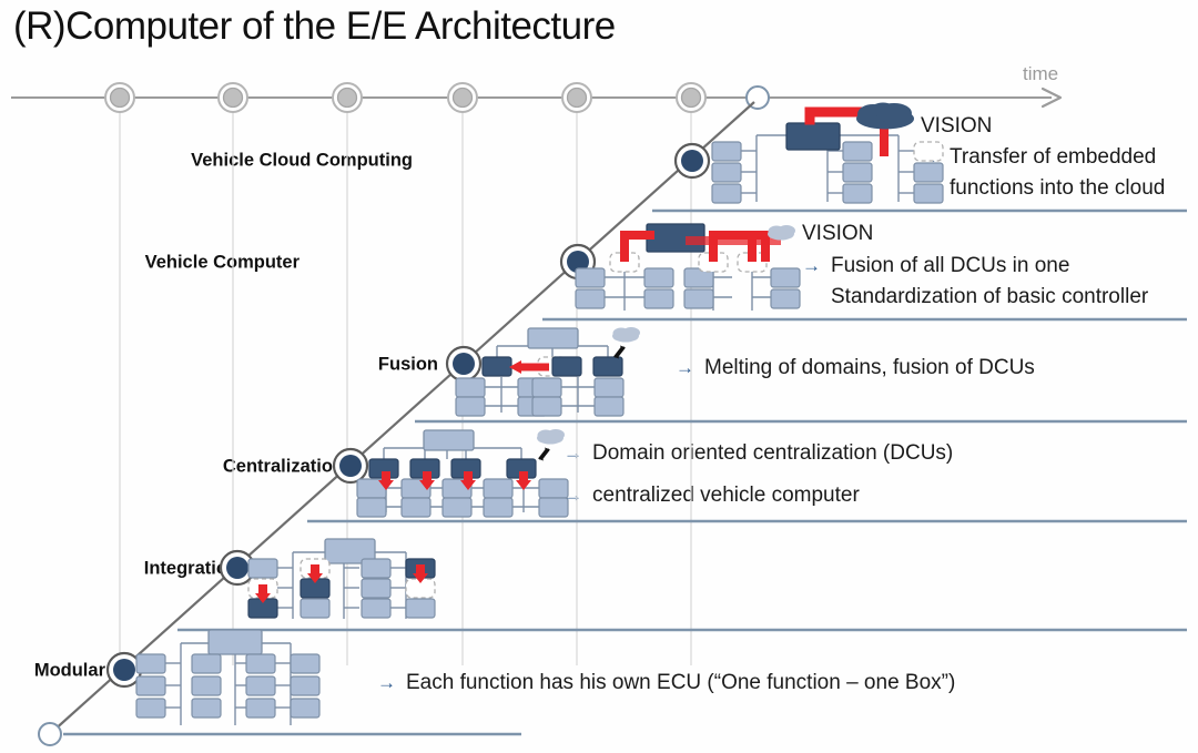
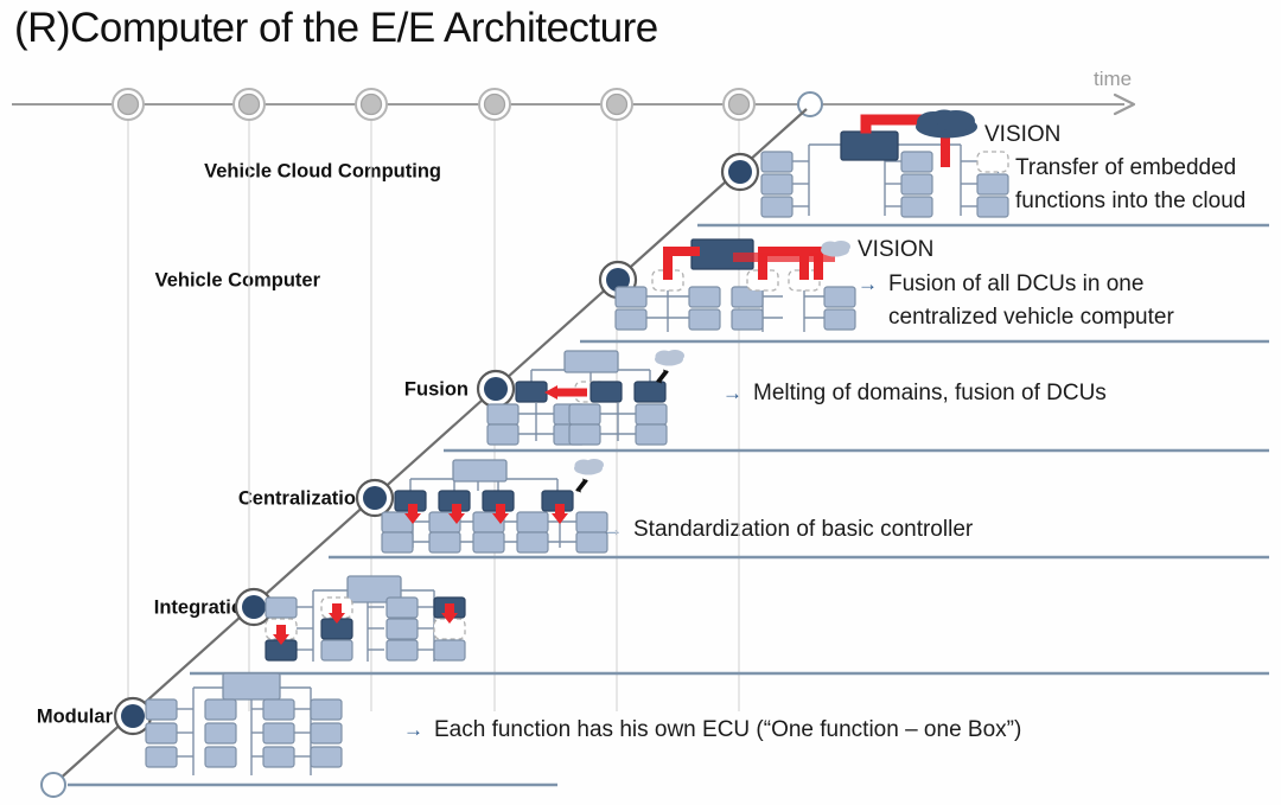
  (R)Computer of the E/E Architecture
  time
  Vehicle Cloud Computing
  Vehicle Computer
  Fusion
  Centralizatio
  Integrati
  Modular
  VISION
  VISION
  Transfer of embedded
  functions into the cloud
  → Fusion of all DCUs in one
- Standardization of basic controller
+ centralized vehicle computer
  → Melting of domains, fusion of DCUs
- → Domain oriented centralization (DCUs)
- → centralized vehicle computer
+ → Standardization of basic controller
  → Each function has his own ECU (“One function – one Box”)
